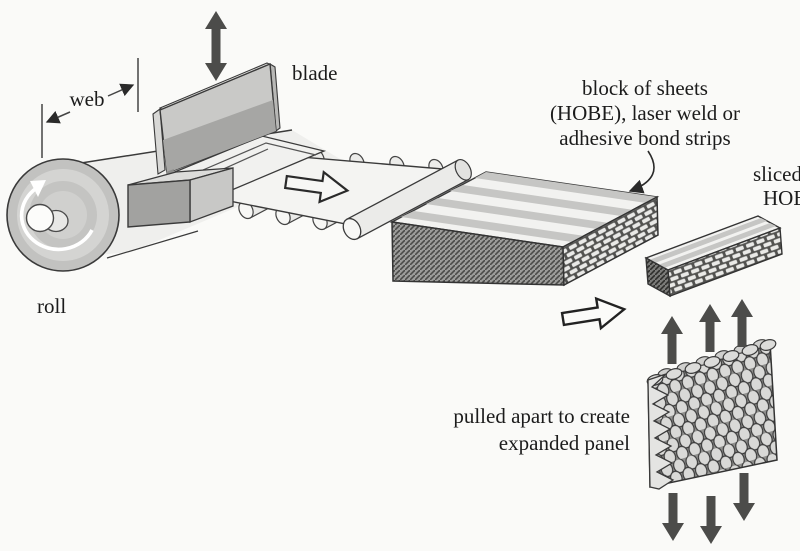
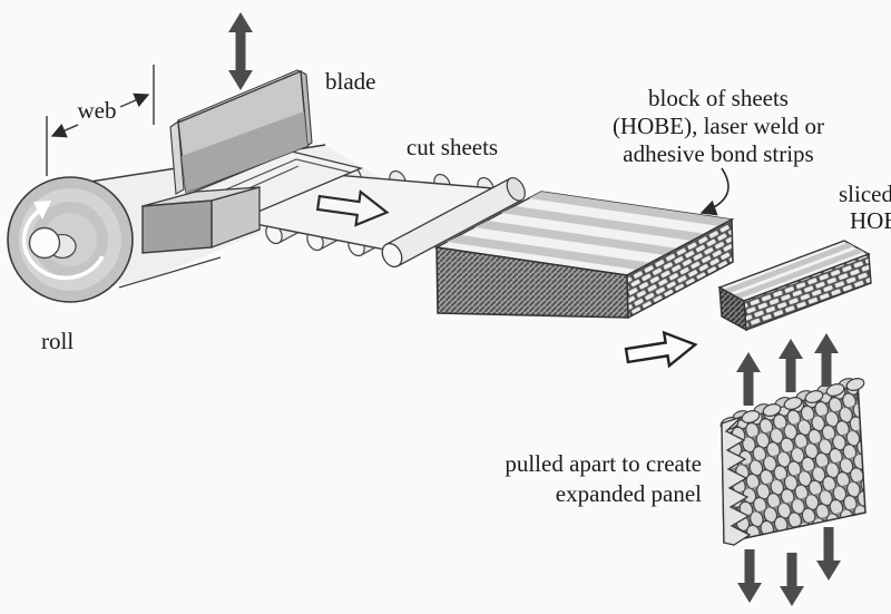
  web
  blade
+ cut sheets
  block of sheets
  (HOBE), laser weld or
  adhesive bond strips
  sliced
  roll
  pulled apart to create
  expanded panel
